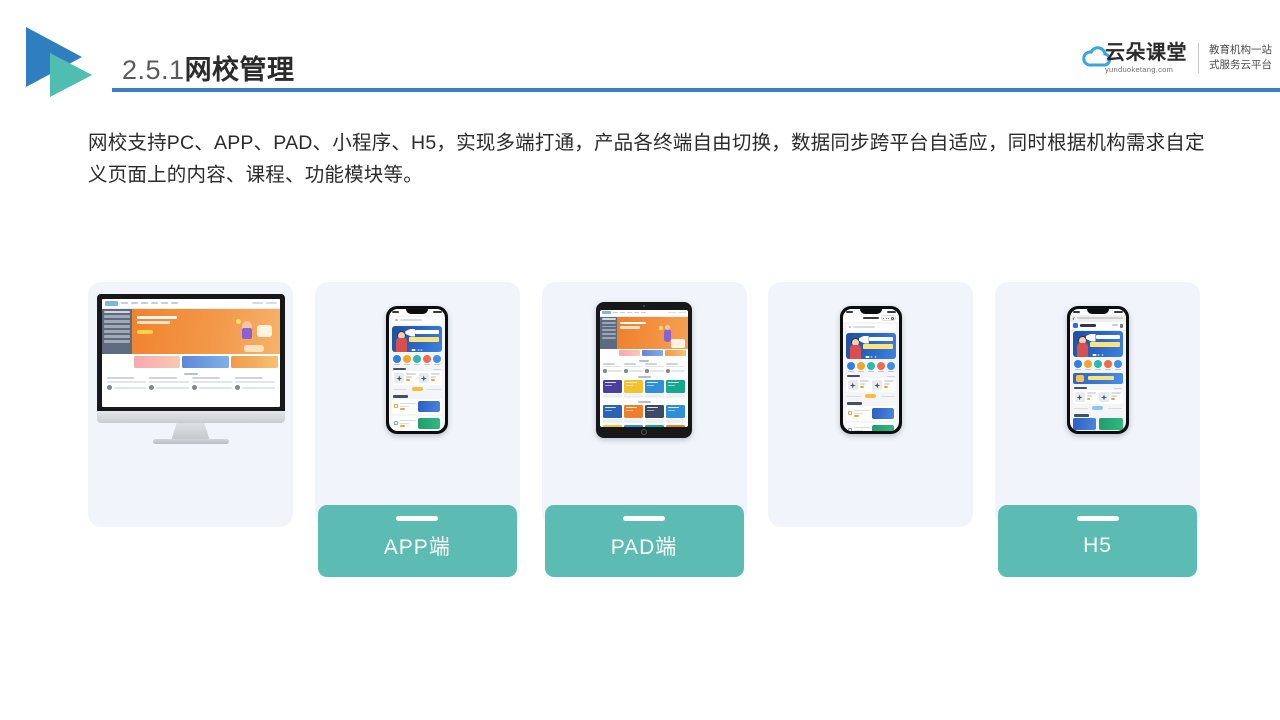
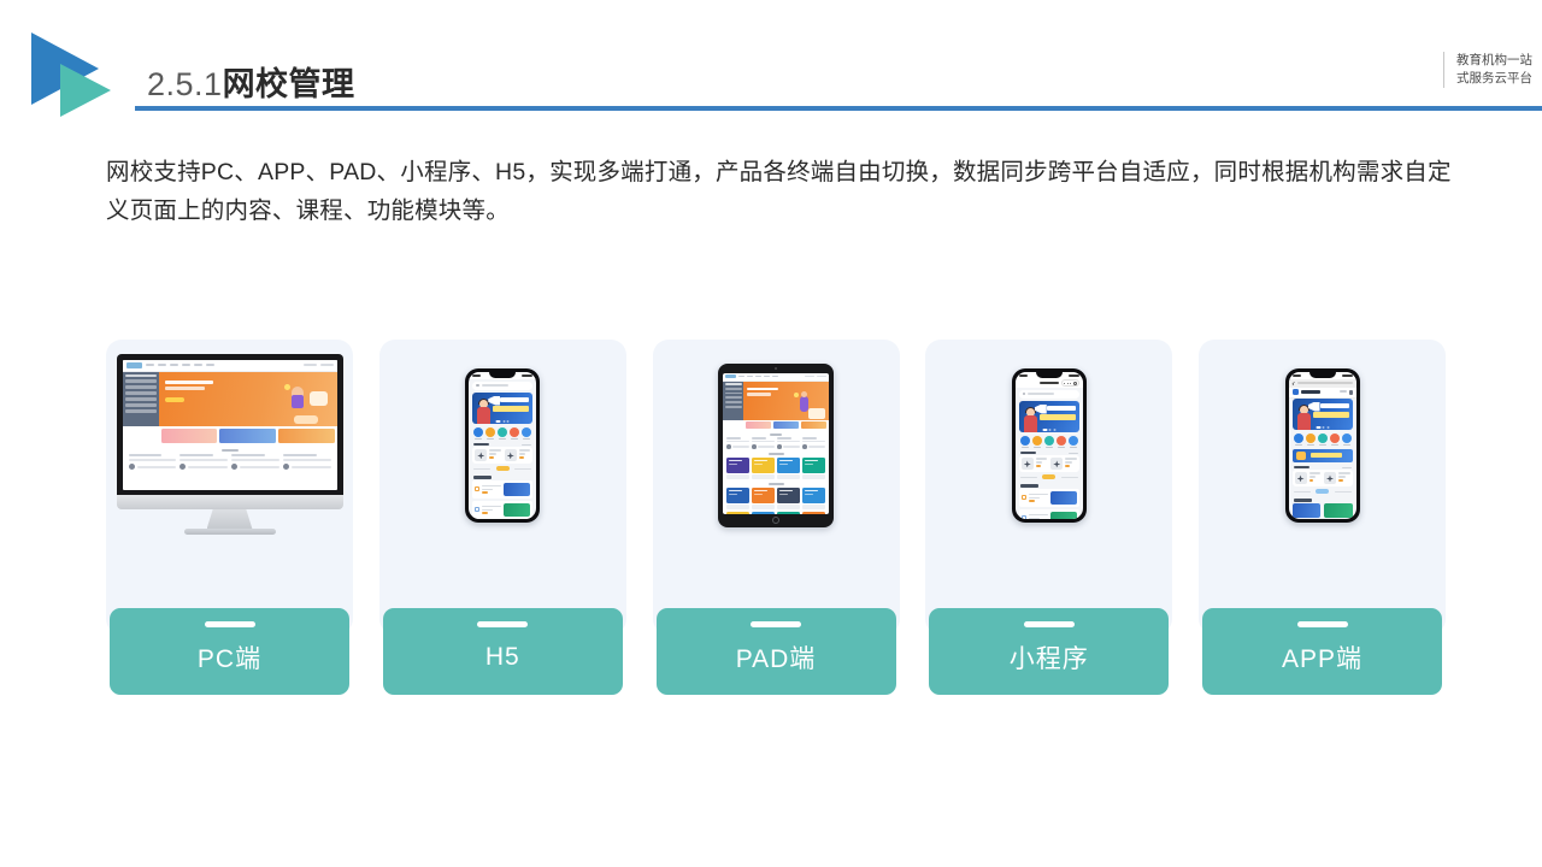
  2.5.1网校管理
- 云朵课堂
- yunduoketang.com
  教育机构一站
  式服务云平台
  网校支持PC、APP、PAD、小程序、H5，实现多端打通，产品各终端自由切换，数据同步跨平台自适应，同时根据机构需求自定义页面上的内容、课程、功能模块等。
+ PC端
- APP端
+ H5
  PAD端
+ 小程序
- H5
+ APP端
